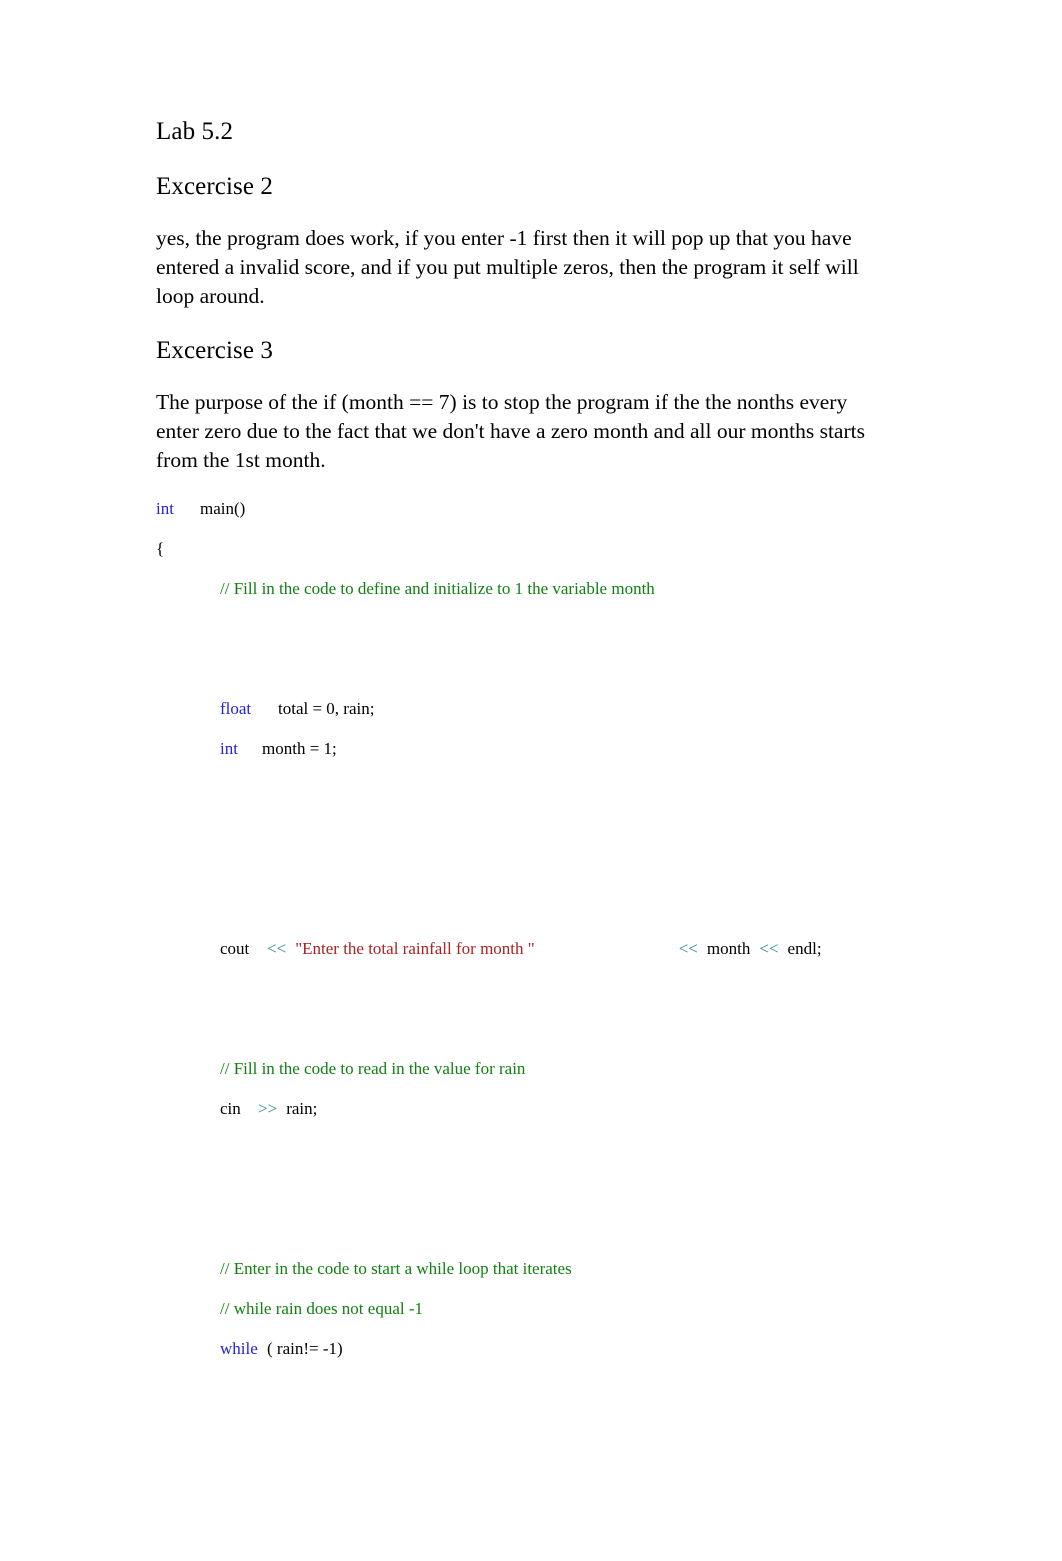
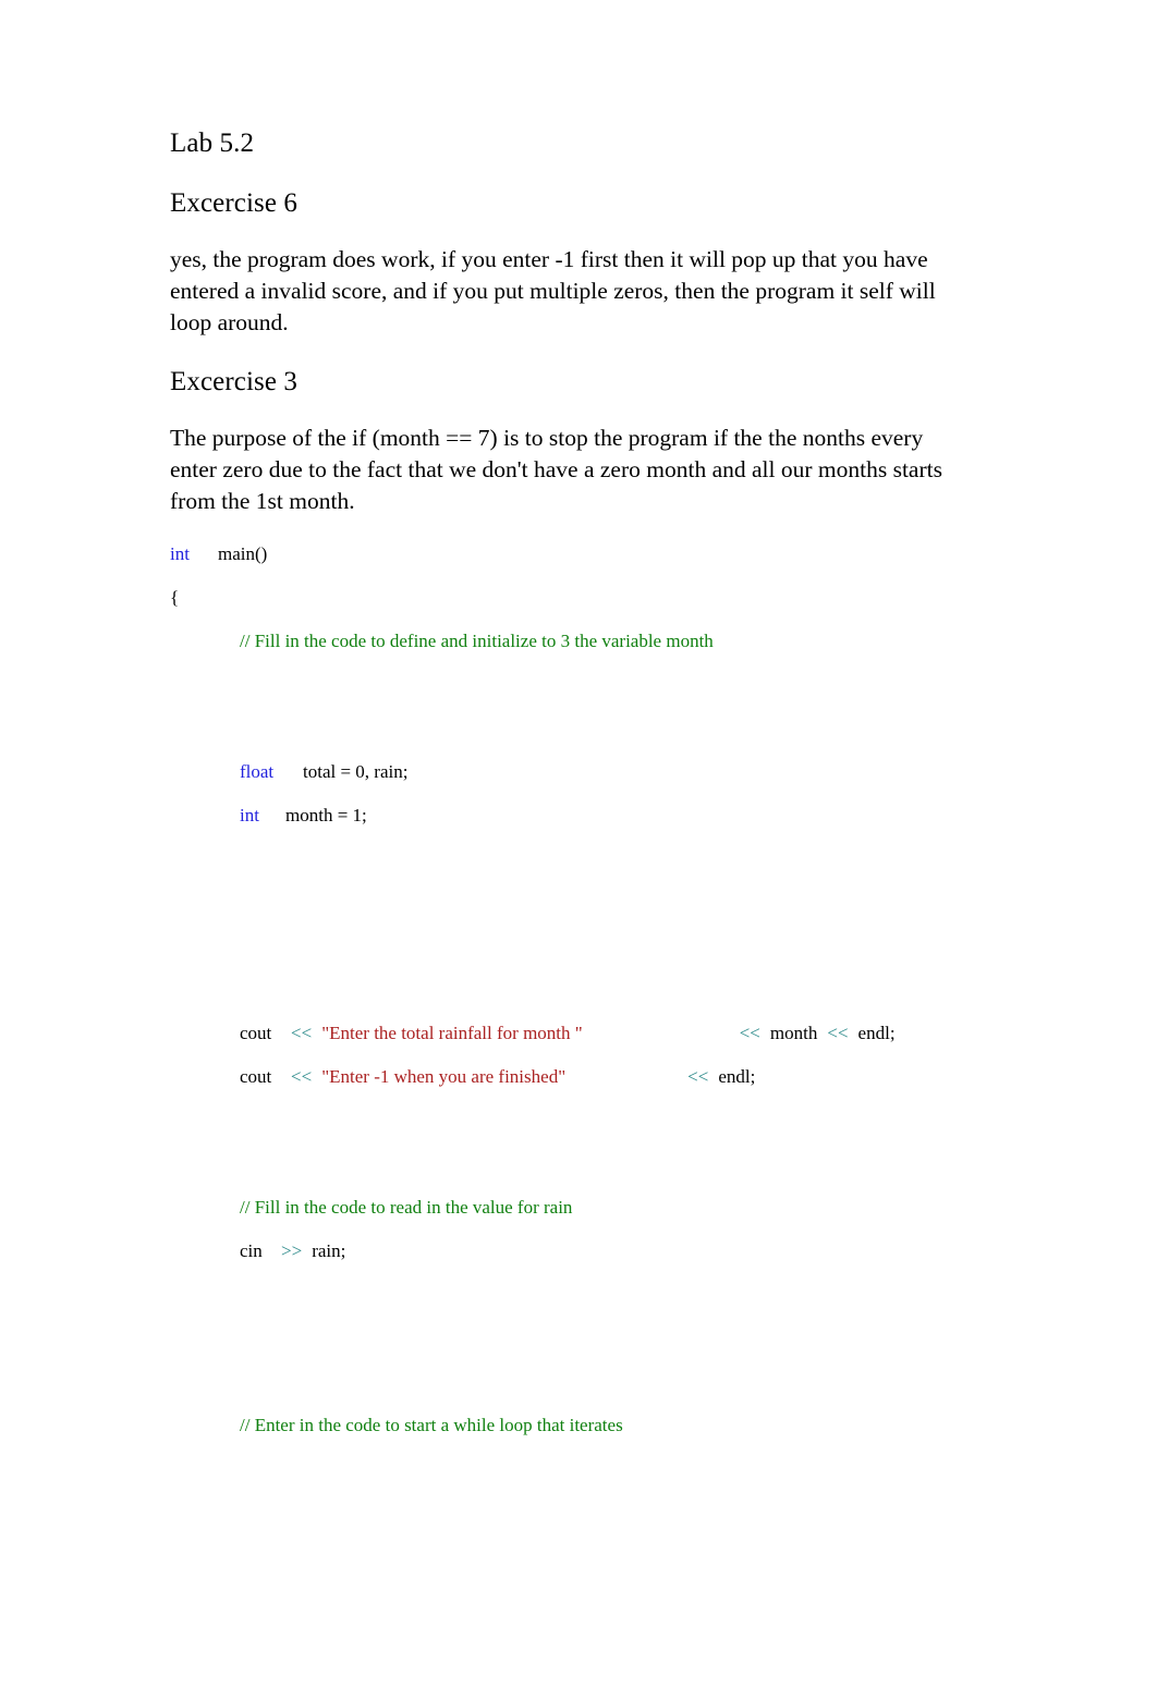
  Lab 5.2
- Excercise 2
+ Excercise 6
  yes, the program does work, if you enter -1 first then it will pop up that you have entered a invalid score, and if you put multiple zeros, then the program it self will loop around.
  Excercise 3
  The purpose of the if (month == 7) is to stop the program if the the nonths every enter zero due to the fact that we don't have a zero month and all our months starts from the 1st month.
  int main()
  {
- // Fill in the code to define and initialize to 1 the variable month
+ // Fill in the code to define and initialize to 3 the variable month
  float total = 0, rain;
  int month = 1;
  cout << "Enter the total rainfall for month " << month << endl;
+ cout << "Enter -1 when you are finished" << endl;
  // Fill in the code to read in the value for rain
  cin >> rain;
  // Enter in the code to start a while loop that iterates
- // while rain does not equal -1
- while ( rain!= -1)
